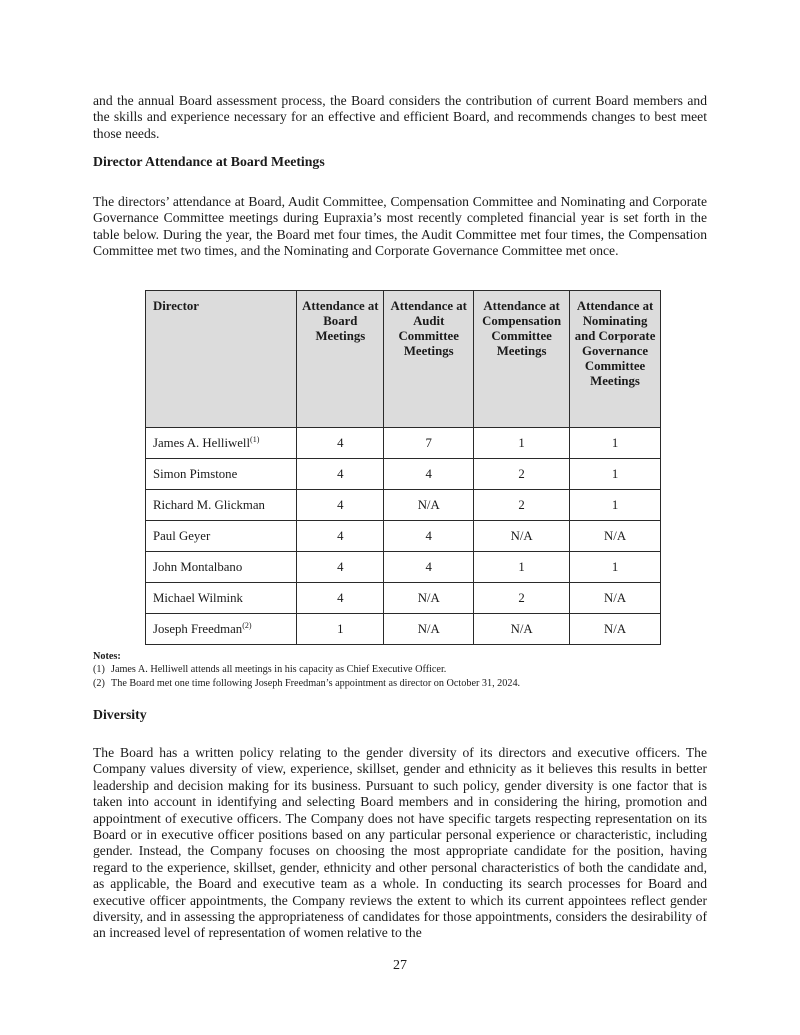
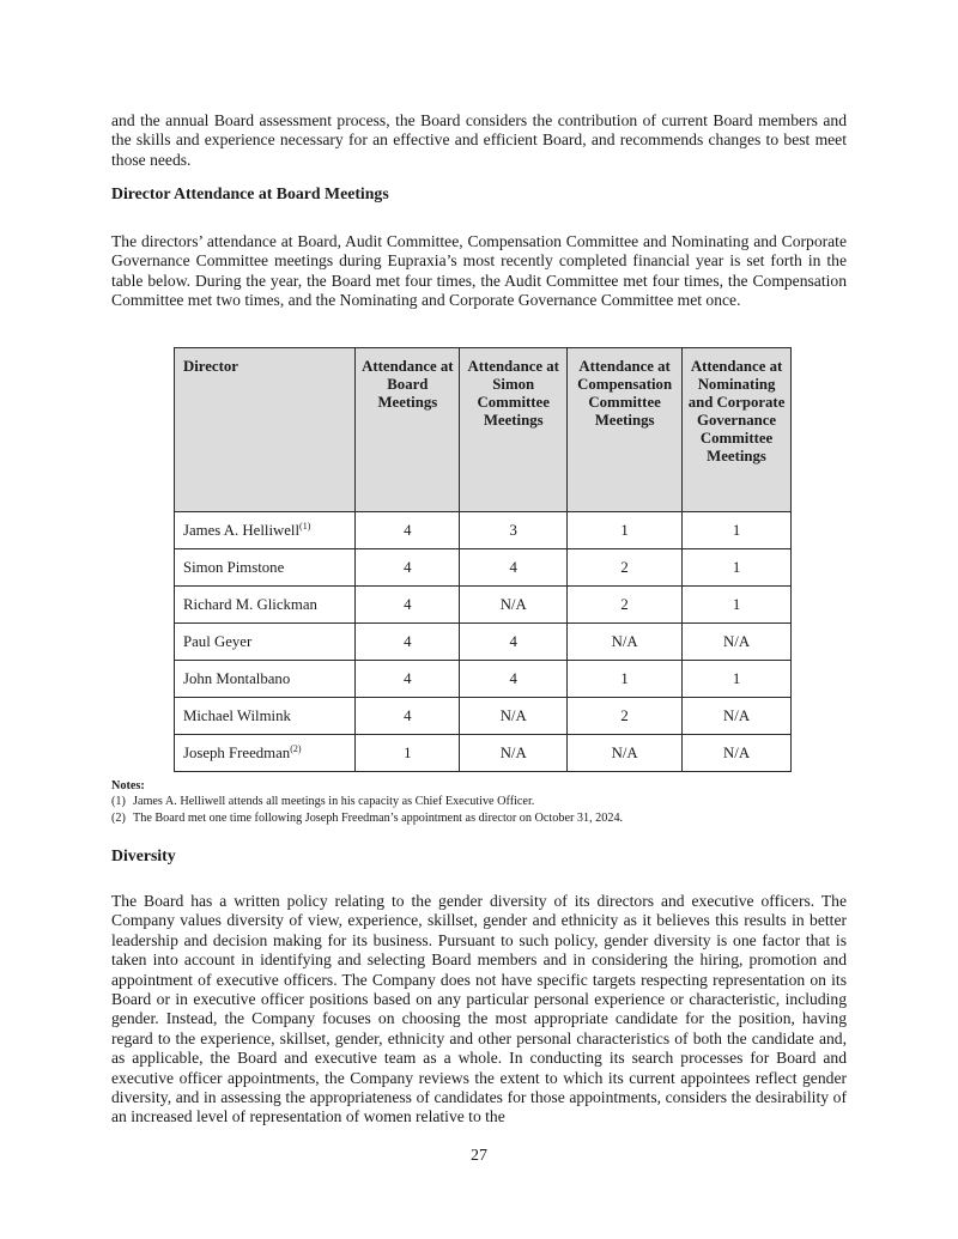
  and the annual Board assessment process, the Board considers the contribution of current Board members and the skills and experience necessary for an effective and efficient Board, and recommends changes to best meet those needs.
  Director Attendance at Board Meetings
  The directors’ attendance at Board, Audit Committee, Compensation Committee and Nominating and Corporate Governance Committee meetings during Eupraxia’s most recently completed financial year is set forth in the table below. During the year, the Board met four times, the Audit Committee met four times, the Compensation Committee met two times, and the Nominating and Corporate Governance Committee met once.
- Director	Attendance at Board Meetings	Attendance at Audit Committee Meetings	Attendance at Compensation Committee Meetings	Attendance at Nominating and Corporate Governance Committee Meetings
+ Director	Attendance at Board Meetings	Attendance at Simon Committee Meetings	Attendance at Compensation Committee Meetings	Attendance at Nominating and Corporate Governance Committee Meetings
- James A. Helliwell(1)	4	7	1	1
+ James A. Helliwell(1)	4	3	1	1
  Simon Pimstone	4	4	2	1
  Richard M. Glickman	4	N/A	2	1
  Paul Geyer	4	4	N/A	N/A
  John Montalbano	4	4	1	1
  Michael Wilmink	4	N/A	2	N/A
  Joseph Freedman(2)	1	N/A	N/A	N/A
  Notes:
  (1)
  James A. Helliwell attends all meetings in his capacity as Chief Executive Officer.
  (2)
  The Board met one time following Joseph Freedman’s appointment as director on October 31, 2024.
  Diversity
  The Board has a written policy relating to the gender diversity of its directors and executive officers. The Company values diversity of view, experience, skillset, gender and ethnicity as it believes this results in better leadership and decision making for its business. Pursuant to such policy, gender diversity is one factor that is taken into account in identifying and selecting Board members and in considering the hiring, promotion and appointment of executive officers. The Company does not have specific targets respecting representation on its Board or in executive officer positions based on any particular personal experience or characteristic, including gender. Instead, the Company focuses on choosing the most appropriate candidate for the position, having regard to the experience, skillset, gender, ethnicity and other personal characteristics of both the candidate and, as applicable, the Board and executive team as a whole. In conducting its search processes for Board and executive officer appointments, the Company reviews the extent to which its current appointees reflect gender diversity, and in assessing the appropriateness of candidates for those appointments, considers the desirability of an increased level of representation of women relative to the
  27
